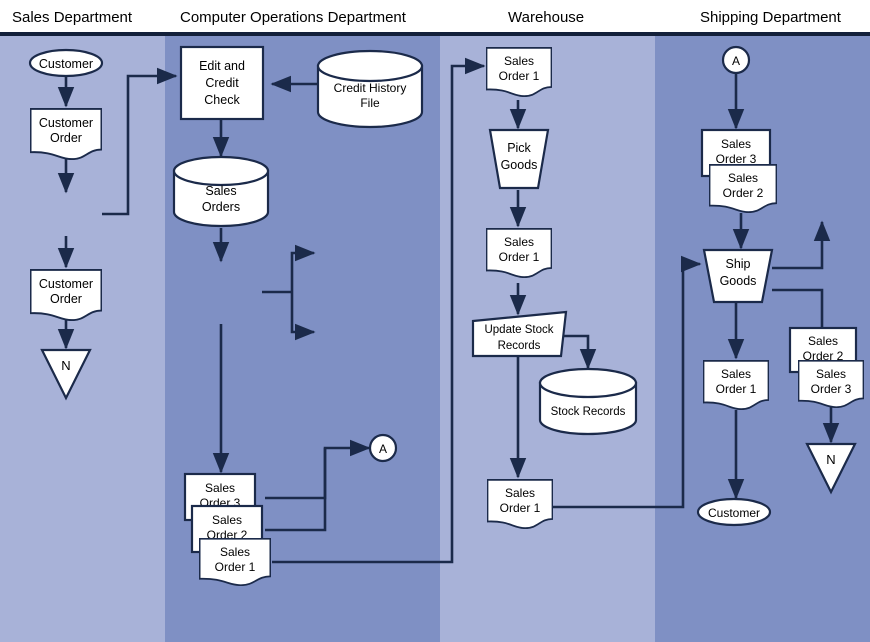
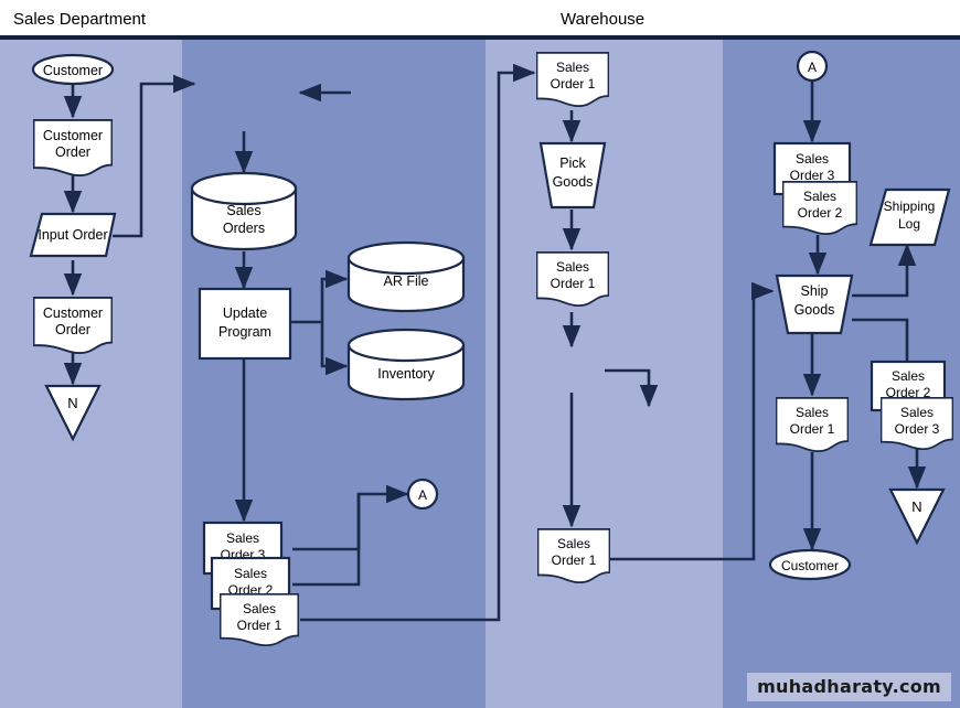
  Sales Department
- Computer Operations Department
  Warehouse
- Shipping Department
  Customer
  Customer
  Order
+ Input Order
  Customer
  Order
  N
- Edit and
- Credit
- Check
- Credit History
- File
  Sales
  Orders
+ Update
+ Program
+ AR File
+ Inventory
  A
  Sales
  Order 3
  Sales
  Order 2
  Sales
  Order 1
  Sales
  Order 1
  Pick
  Goods
  Sales
  Order 1
- Update Stock
- Records
- Stock Records
  Sales
  Order 1
  A
  Sales
  Order 3
  Sales
  Order 2
+ Shipping
+ Log
  Ship
  Goods
  Sales
  Order 1
  Sales
  Order 2
  Sales
  Order 3
  N
  Customer
+ muhadharaty.com
